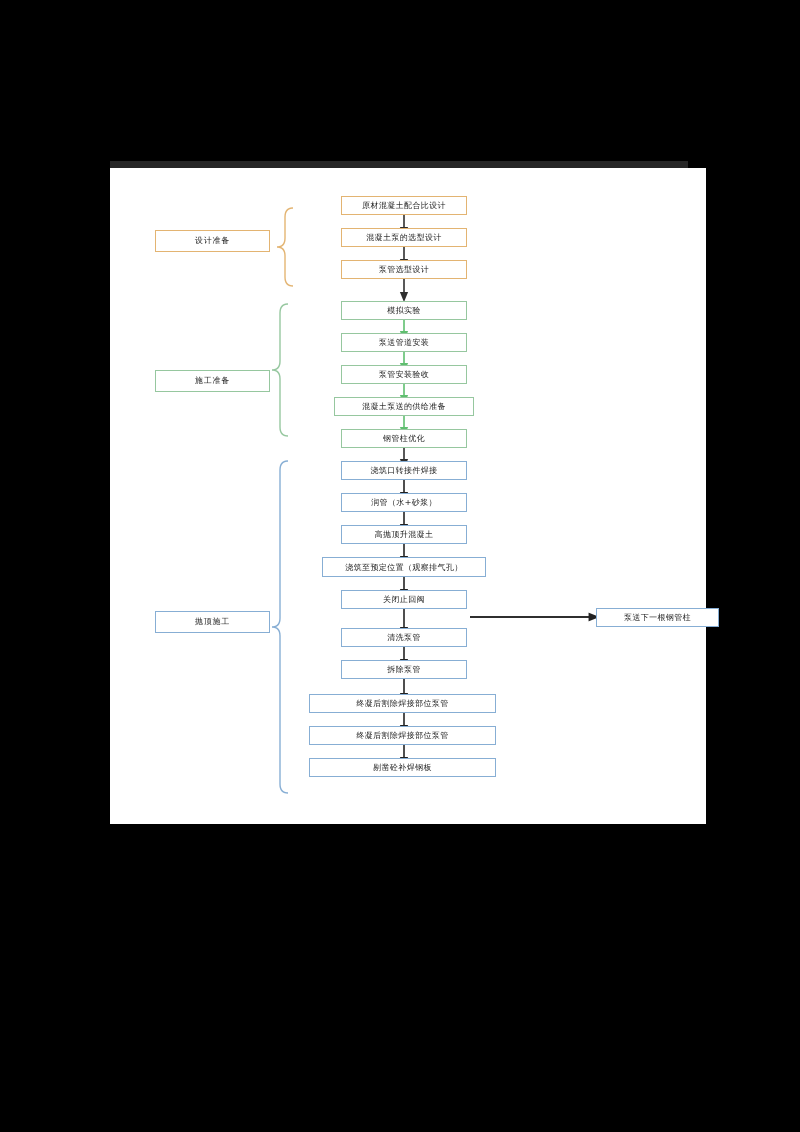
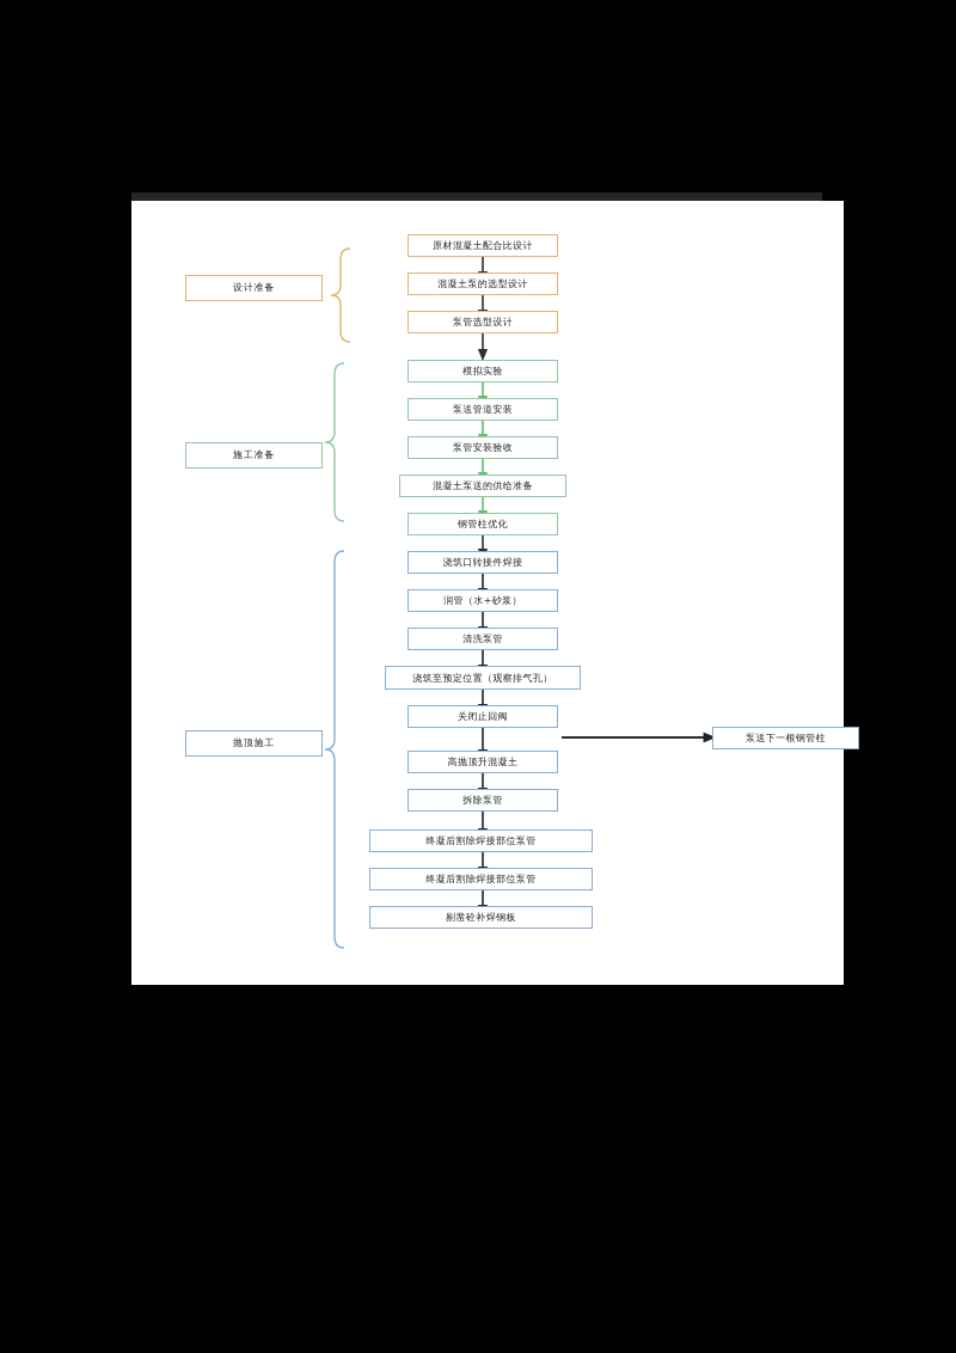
  设计准备
  施工准备
  抛顶施工
  原材混凝土配合比设计
  混凝土泵的选型设计
  泵管选型设计
  模拟实验
  泵送管道安装
  泵管安装验收
  混凝土泵送的供给准备
  钢管柱优化
  浇筑口转接件焊接
  润管（水+砂浆）
- 高抛顶升混凝土
+ 清洗泵管
  浇筑至预定位置（观察排气孔）
  关闭止回阀
- 清洗泵管
+ 高抛顶升混凝土
  拆除泵管
  终凝后割除焊接部位泵管
  终凝后割除焊接部位泵管
  剔凿砼补焊钢板
  泵送下一根钢管柱
